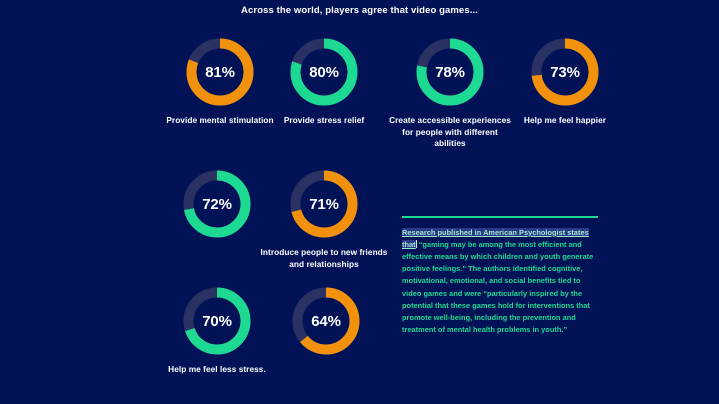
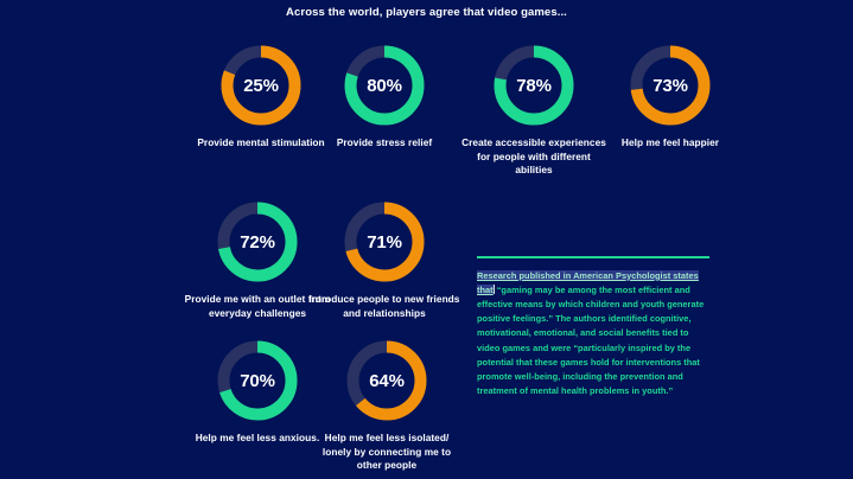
  Across the world, players agree that video games...
- 81%
+ 25%
  Provide mental stimulation
  80%
  Provide stress relief
  78%
  Create accessible experiences for people with different abilities
  73%
  Help me feel happier
  72%
+ Provide me with an outlet from everyday challenges
  71%
  Introduce people to new friends and relationships
  70%
- Help me feel less stress.
+ Help me feel less anxious.
  64%
+ Help me feel less isolated/ lonely by connecting me to other people
  Research published in American Psychologist states that “gaming may be among the most efficient and effective means by which children and youth generate positive feelings.” The authors identified cognitive, motivational, emotional, and social benefits tied to video games and were “particularly inspired by the potential that these games hold for interventions that promote well-being, including the prevention and treatment of mental health problems in youth.”
